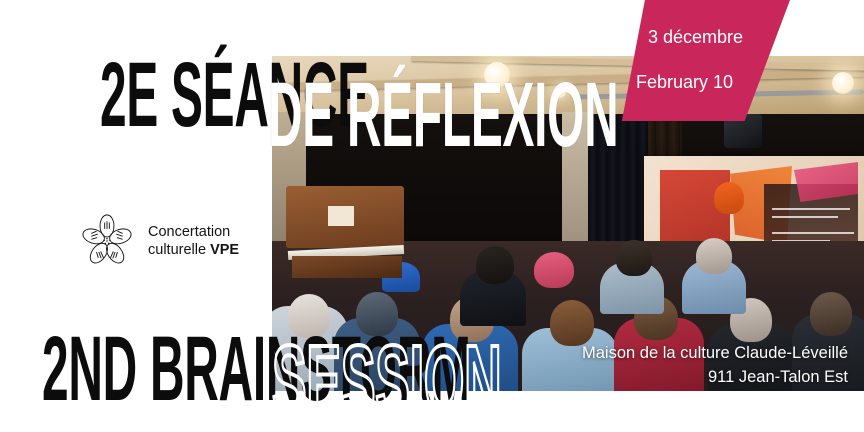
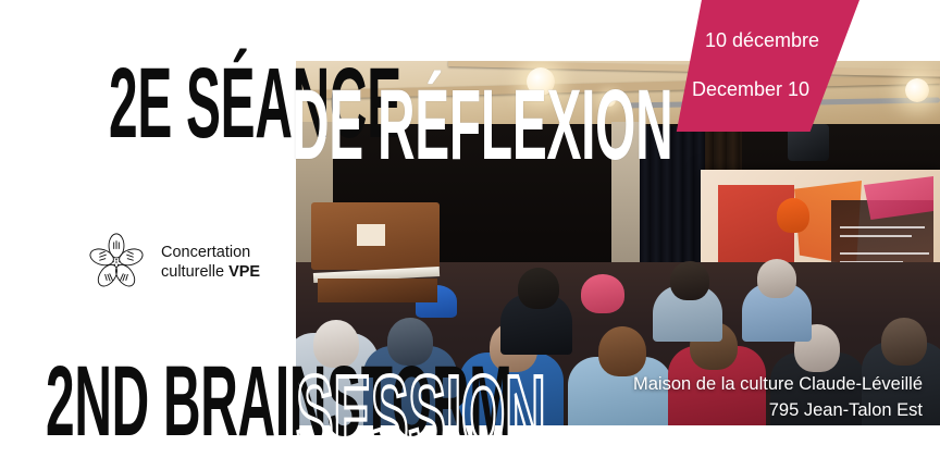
- 3 décembre
+ 10 décembre
- February 10
+ December 10
  2E SÉANCE
  DE RÉFLEXION
  2ND BRAINSTORM
  SESSION
  Concertation
  culturelle VPE
  Maison de la culture Claude-Léveillé
- 911 Jean-Talon Est
+ 795 Jean-Talon Est
